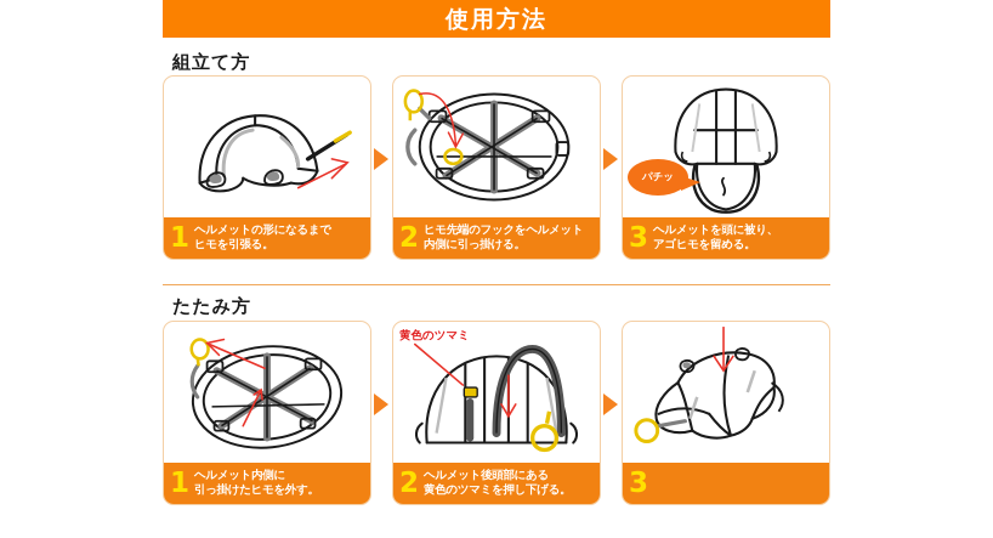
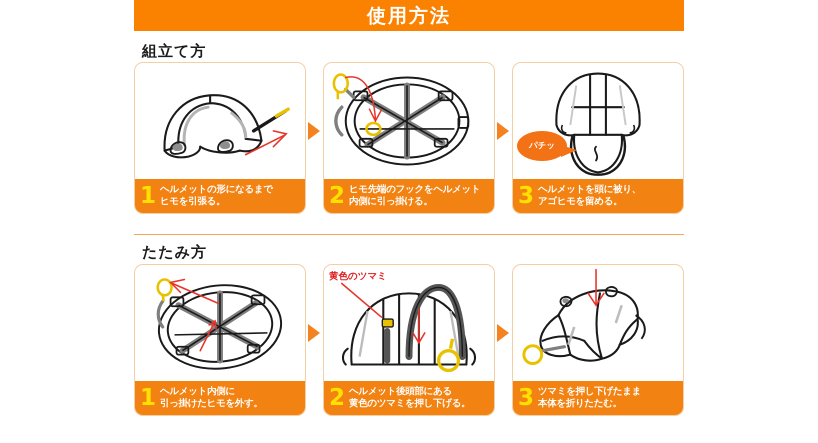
  使用方法
  組立て方
  1
  ヘルメットの形になるまで
  ヒモを引張る。
  2
  ヒモ先端のフックをヘルメット
  内側に引っ掛ける。
  パチッ
  3
  ヘルメットを頭に被り、
  アゴヒモを留める。
  たたみ方
  1
  ヘルメット内側に
  引っ掛けたヒモを外す。
  黄色のツマミ
  2
  ヘルメット後頭部にある
  黄色のツマミを押し下げる。
  3
+ ツマミを押し下げたまま
+ 本体を折りたたむ。
